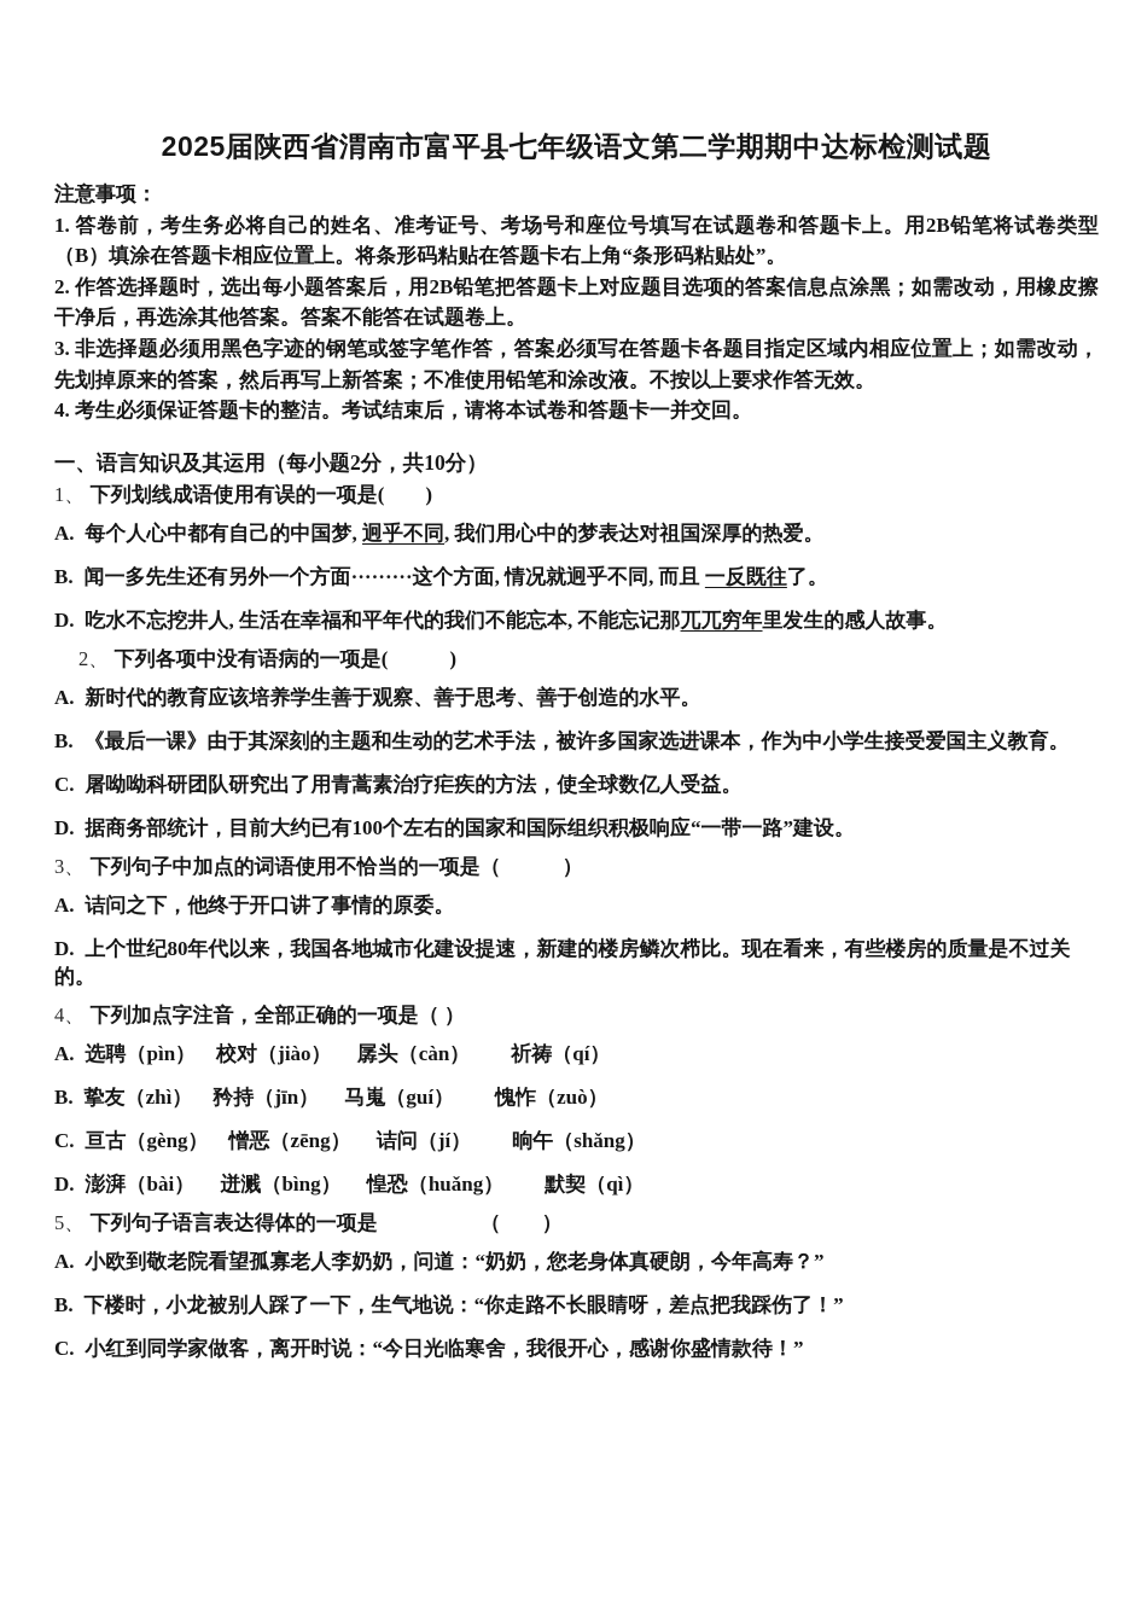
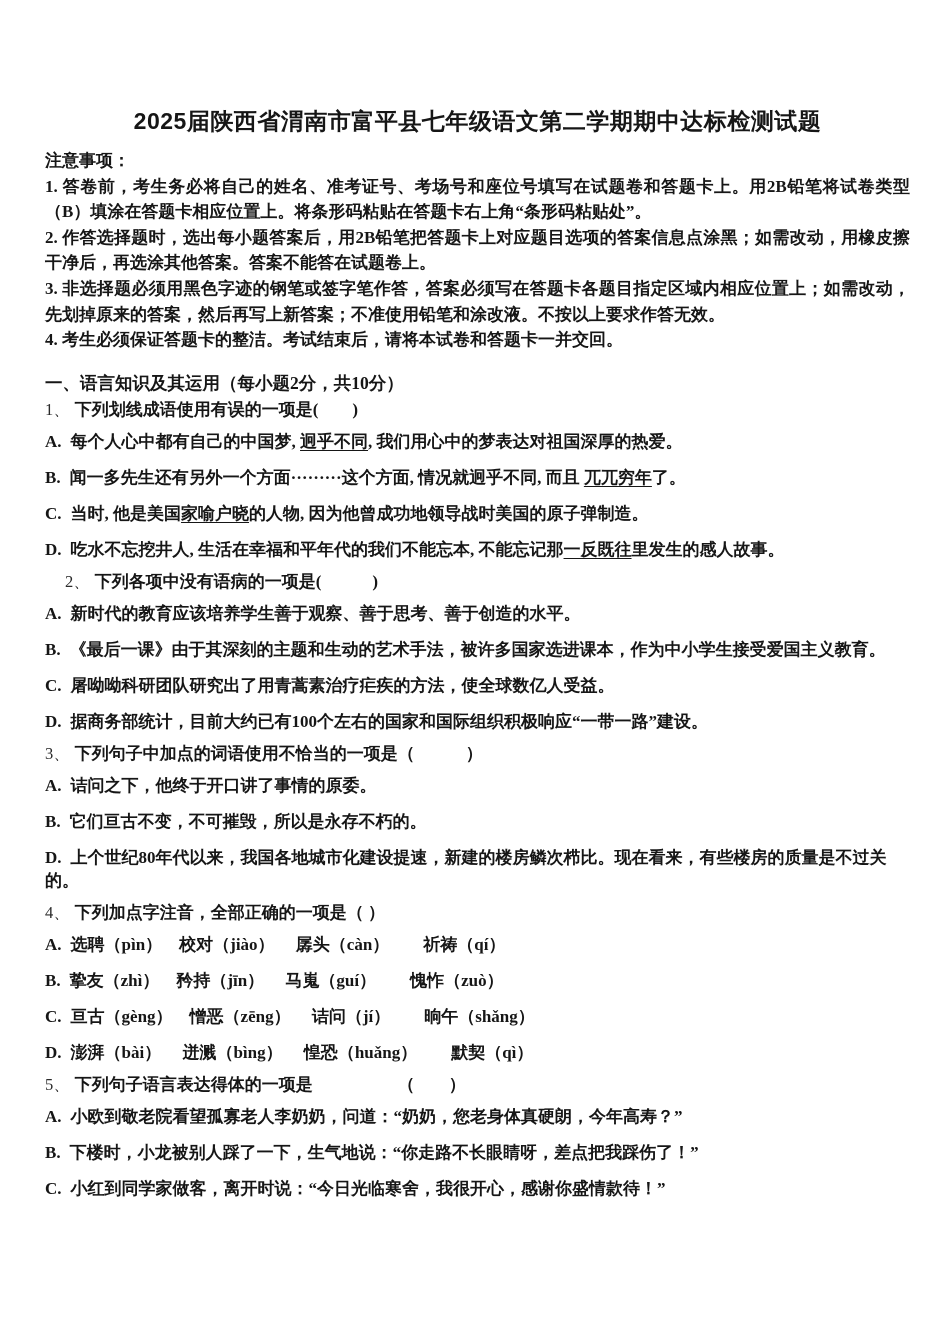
  2025届陕西省渭南市富平县七年级语文第二学期期中达标检测试题
  注意事项：
  1. 答卷前，考生务必将自己的姓名、准考证号、考场号和座位号填写在试题卷和答题卡上。用2B铅笔将试卷类型（B）填涂在答题卡相应位置上。将条形码粘贴在答题卡右上角“条形码粘贴处”。
  2. 作答选择题时，选出每小题答案后，用2B铅笔把答题卡上对应题目选项的答案信息点涂黑；如需改动，用橡皮擦干净后，再选涂其他答案。答案不能答在试题卷上。
  3. 非选择题必须用黑色字迹的钢笔或签字笔作答，答案必须写在答题卡各题目指定区域内相应位置上；如需改动，先划掉原来的答案，然后再写上新答案；不准使用铅笔和涂改液。不按以上要求作答无效。
  4. 考生必须保证答题卡的整洁。考试结束后，请将本试卷和答题卡一并交回。
  一、语言知识及其运用（每小题2分，共10分）
  1、 下列划线成语使用有误的一项是( )
  A. 每个人心中都有自己的中国梦, 迥乎不同, 我们用心中的梦表达对祖国深厚的热爱。
- B. 闻一多先生还有另外一个方面·········这个方面, 情况就迥乎不同, 而且 一反既往了。
+ B. 闻一多先生还有另外一个方面·········这个方面, 情况就迥乎不同, 而且 兀兀穷年了。
+ C. 当时, 他是美国家喻户晓的人物, 因为他曾成功地领导战时美国的原子弹制造。
- D. 吃水不忘挖井人, 生活在幸福和平年代的我们不能忘本, 不能忘记那兀兀穷年里发生的感人故事。
+ D. 吃水不忘挖井人, 生活在幸福和平年代的我们不能忘本, 不能忘记那一反既往里发生的感人故事。
  2、 下列各项中没有语病的一项是( )
  A. 新时代的教育应该培养学生善于观察、善于思考、善于创造的水平。
  B. 《最后一课》由于其深刻的主题和生动的艺术手法，被许多国家选进课本，作为中小学生接受爱国主义教育。
  C. 屠呦呦科研团队研究出了用青蒿素治疗疟疾的方法，使全球数亿人受益。
  D. 据商务部统计，目前大约已有100个左右的国家和国际组织积极响应“一带一路”建设。
  3、 下列句子中加点的词语使用不恰当的一项是（ ）
  A. 诘问之下，他终于开口讲了事情的原委。
+ B. 它们亘古不变，不可摧毁，所以是永存不朽的。
  D. 上个世纪80年代以来，我国各地城市化建设提速，新建的楼房鳞次栉比。现在看来，有些楼房的质量是不过关的。
  4、 下列加点字注音，全部正确的一项是（ ）
  A. 选聘（pìn） 校对（jiào） 孱头（càn） 祈祷（qí）
  B. 挚友（zhì） 矜持（jīn） 马嵬（guí） 愧怍（zuò）
  C. 亘古（gèng） 憎恶（zēng） 诘问（jí） 晌午（shǎng）
  D. 澎湃（bài） 迸溅（bìng） 惶恐（huǎng） 默契（qì）
  5、 下列句子语言表达得体的一项是 （ ）
  A. 小欧到敬老院看望孤寡老人李奶奶，问道：“奶奶，您老身体真硬朗，今年高寿？”
  B. 下楼时，小龙被别人踩了一下，生气地说：“你走路不长眼睛呀，差点把我踩伤了！”
  C. 小红到同学家做客，离开时说：“今日光临寒舍，我很开心，感谢你盛情款待！”
